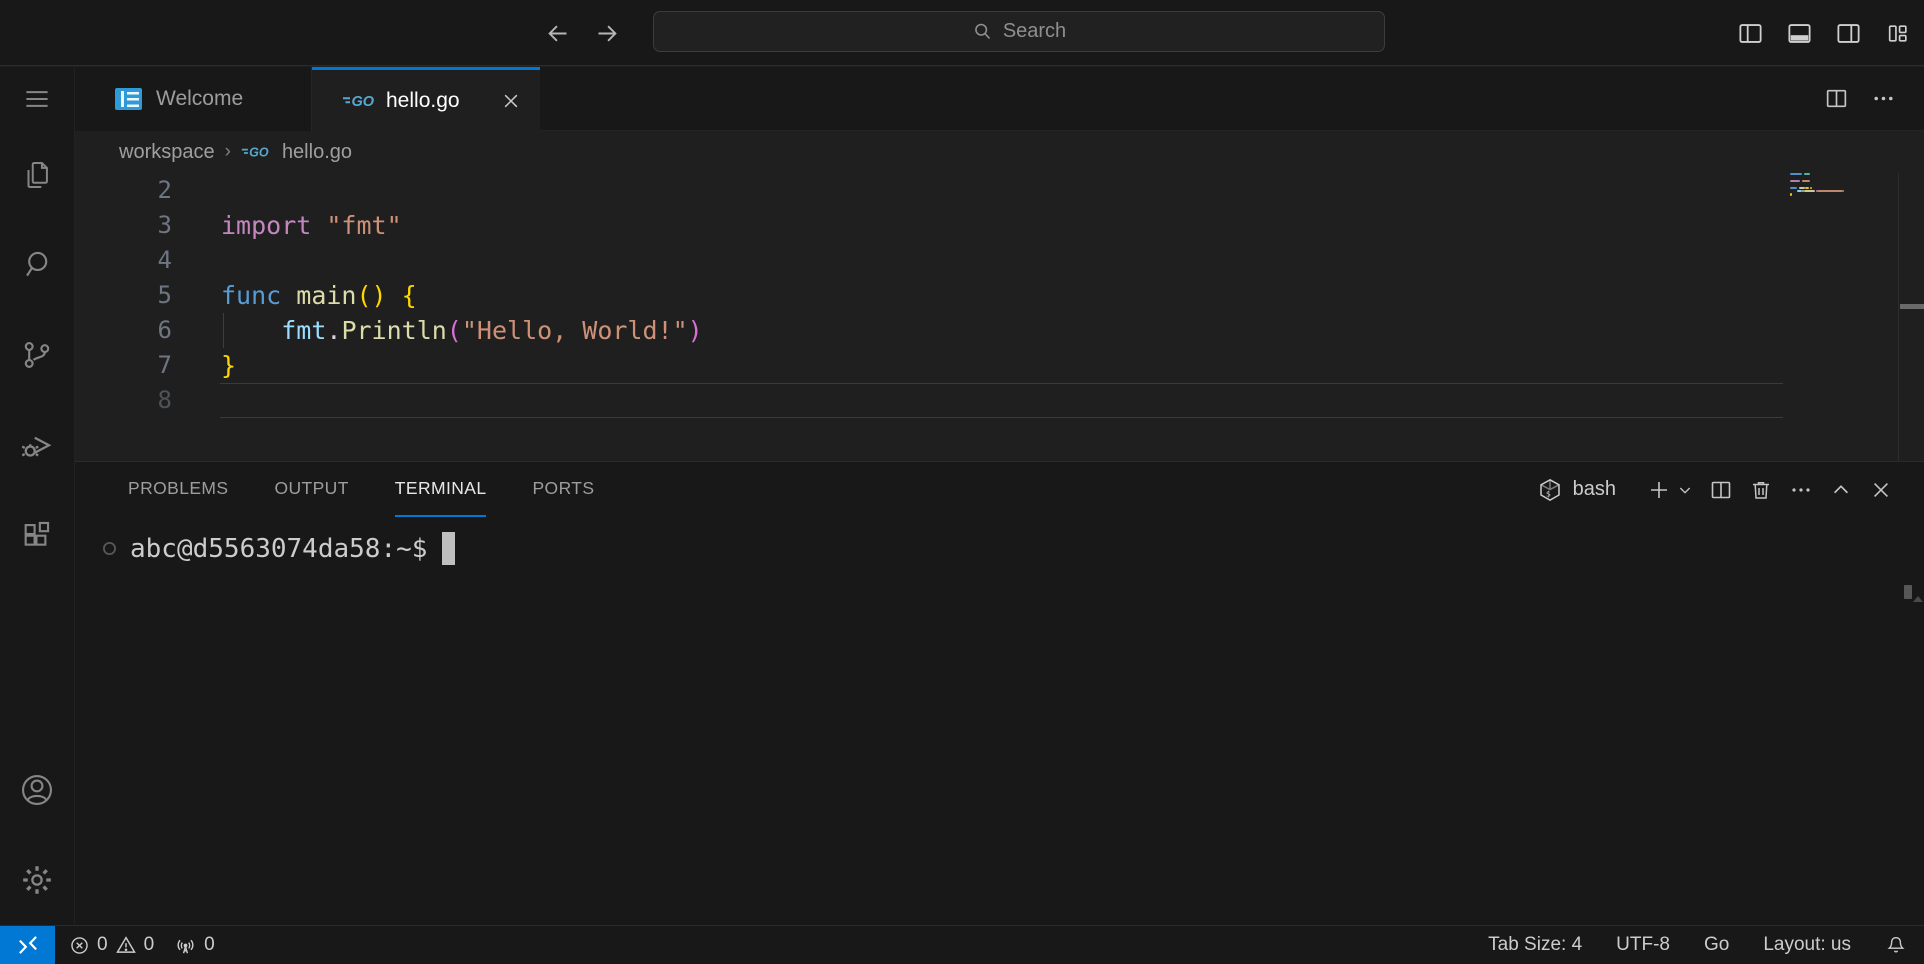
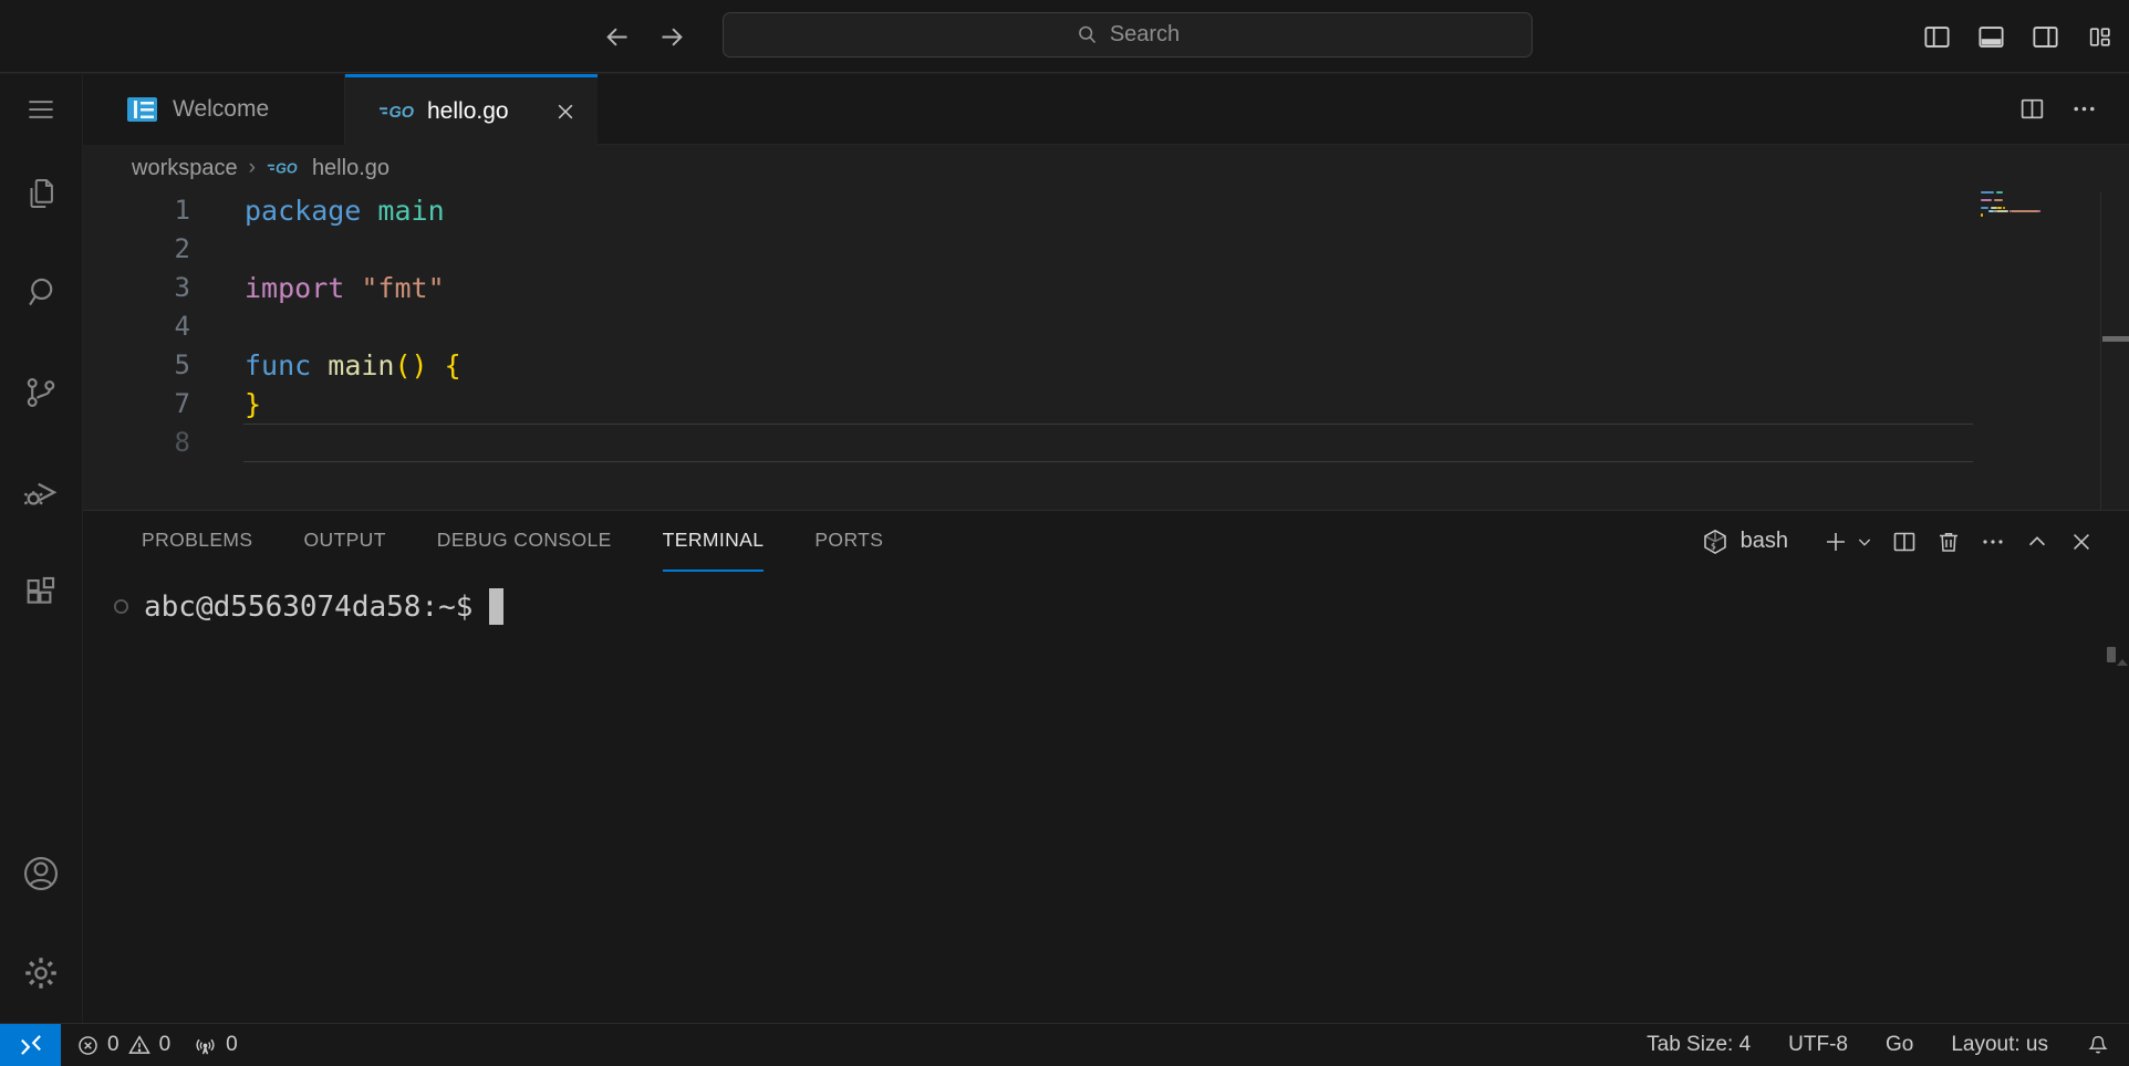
  Search
  Welcome
  GO
  hello.go
  workspace
  ›
  GO
  hello.go
+ 1
+ package main
  2
  3
  import "fmt"
  4
  5
  func main() {
- 6
- fmt.Println("Hello, World!")
  7
  }
  8
  PROBLEMS
  OUTPUT
+ DEBUG CONSOLE
  TERMINAL
  PORTS
  $
  bash
  abc@d5563074da58:~$
  0
  0
  0
  Tab Size: 4
  UTF-8
  Go
  Layout: us
